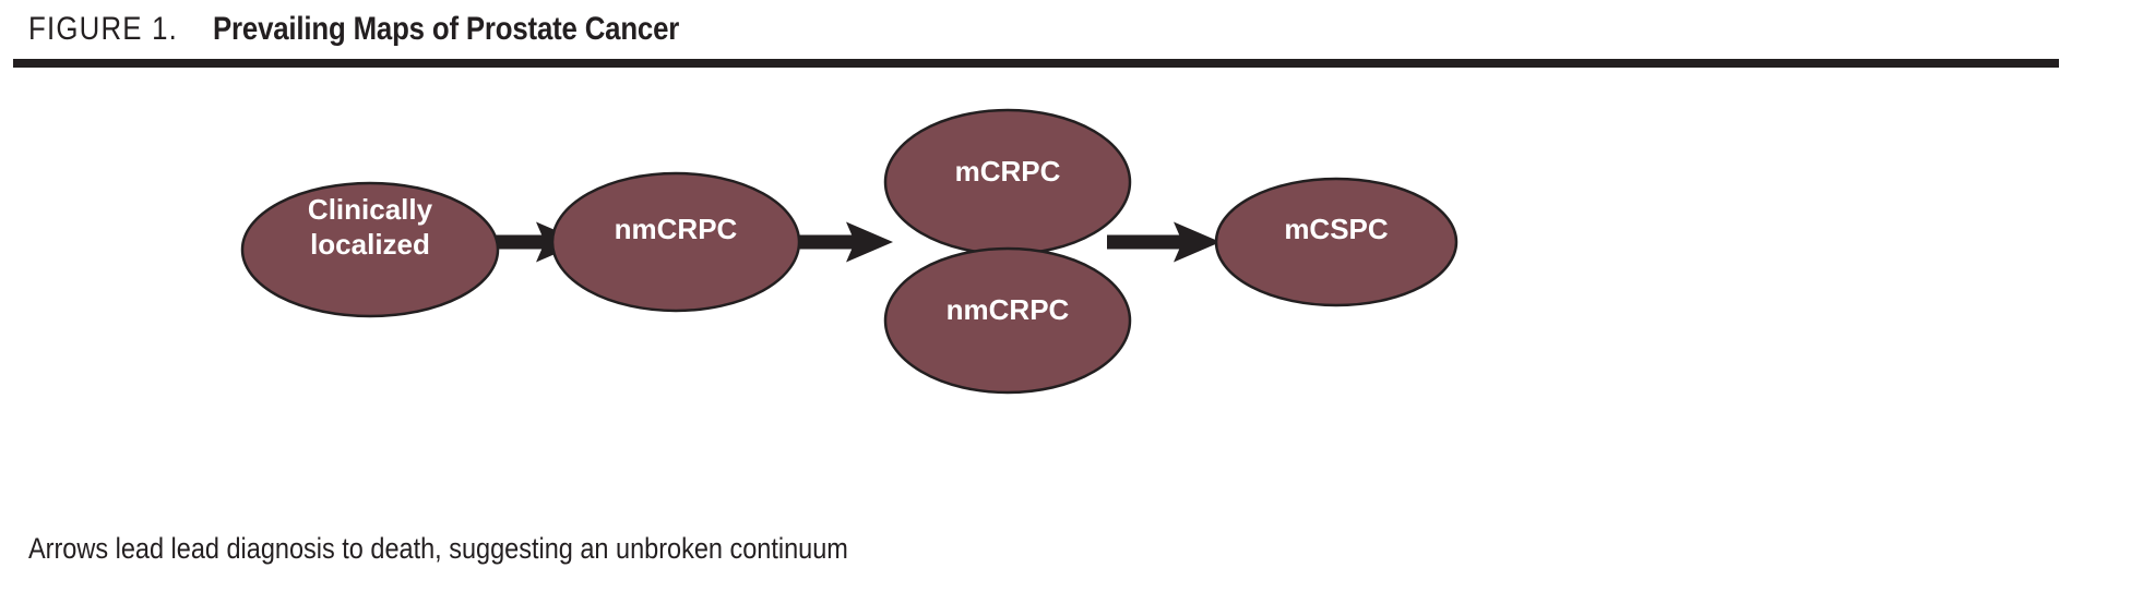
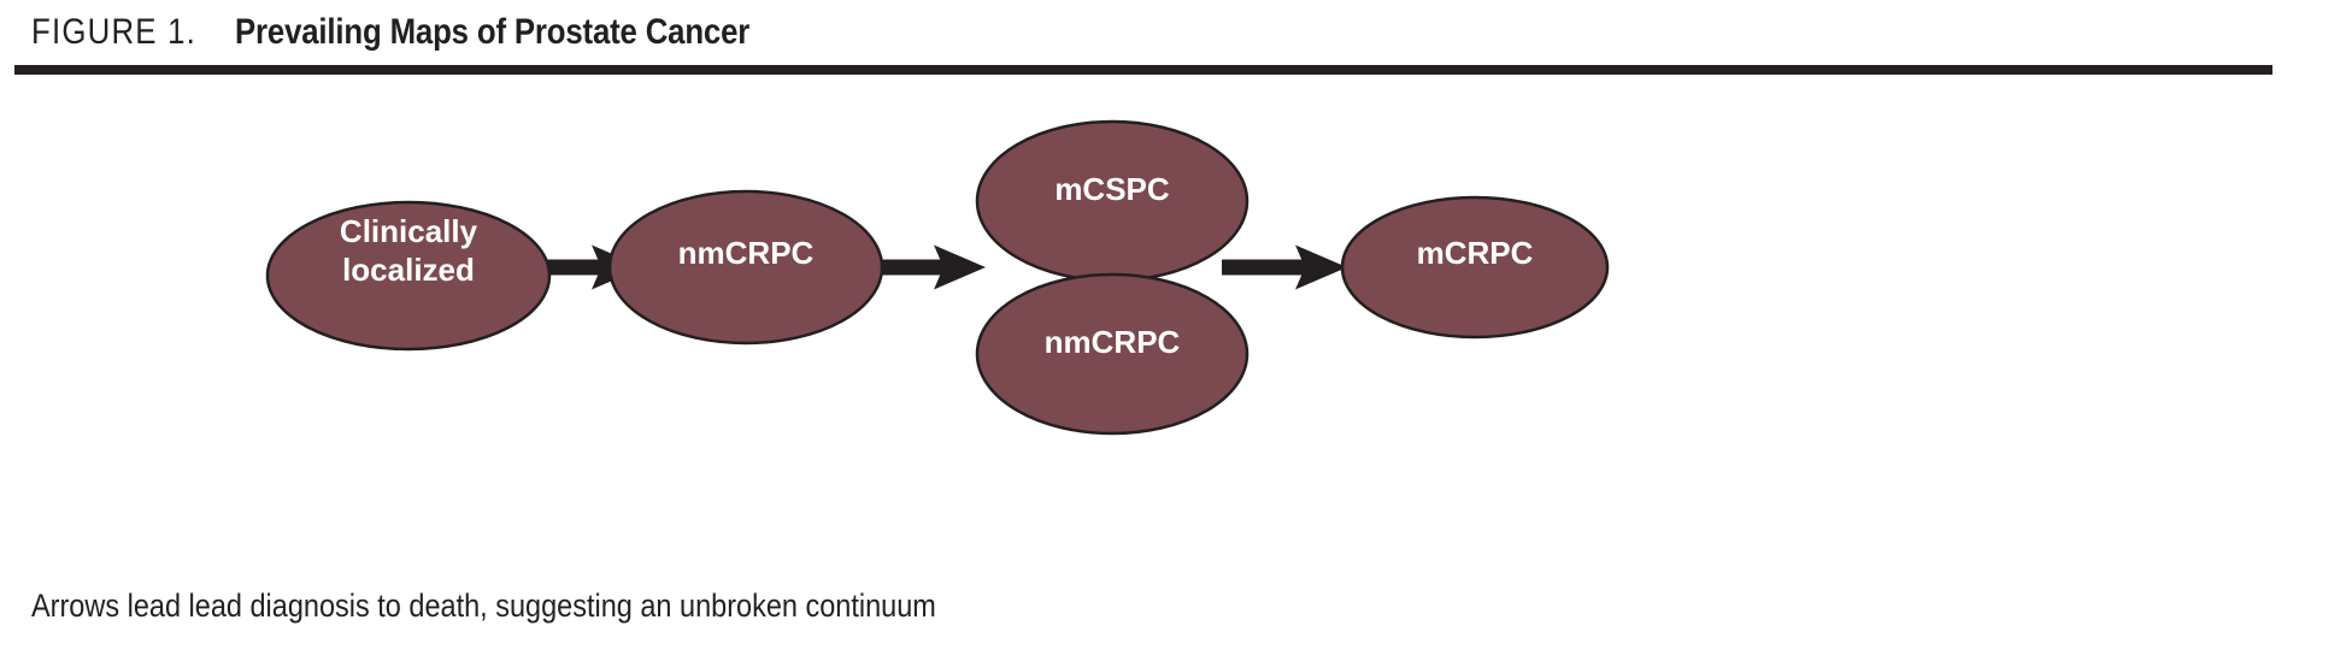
  FIGURE 1. Prevailing Maps of Prostate Cancer
- mCRPC
+ mCSPC
  nmCRPC
  Clinically
  localized
  nmCRPC
- mCSPC
+ mCRPC
  Arrows lead lead diagnosis to death, suggesting an unbroken continuum
